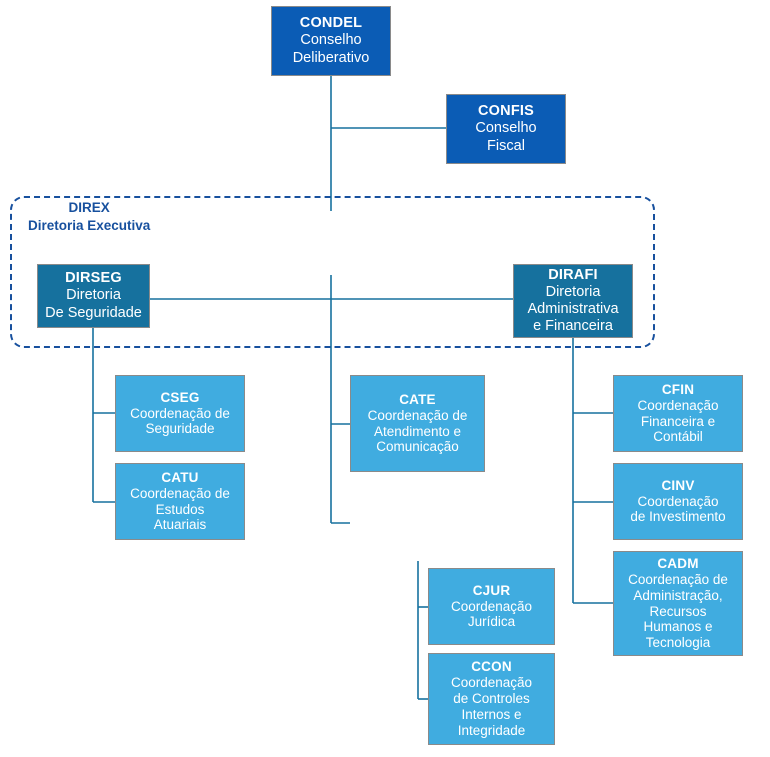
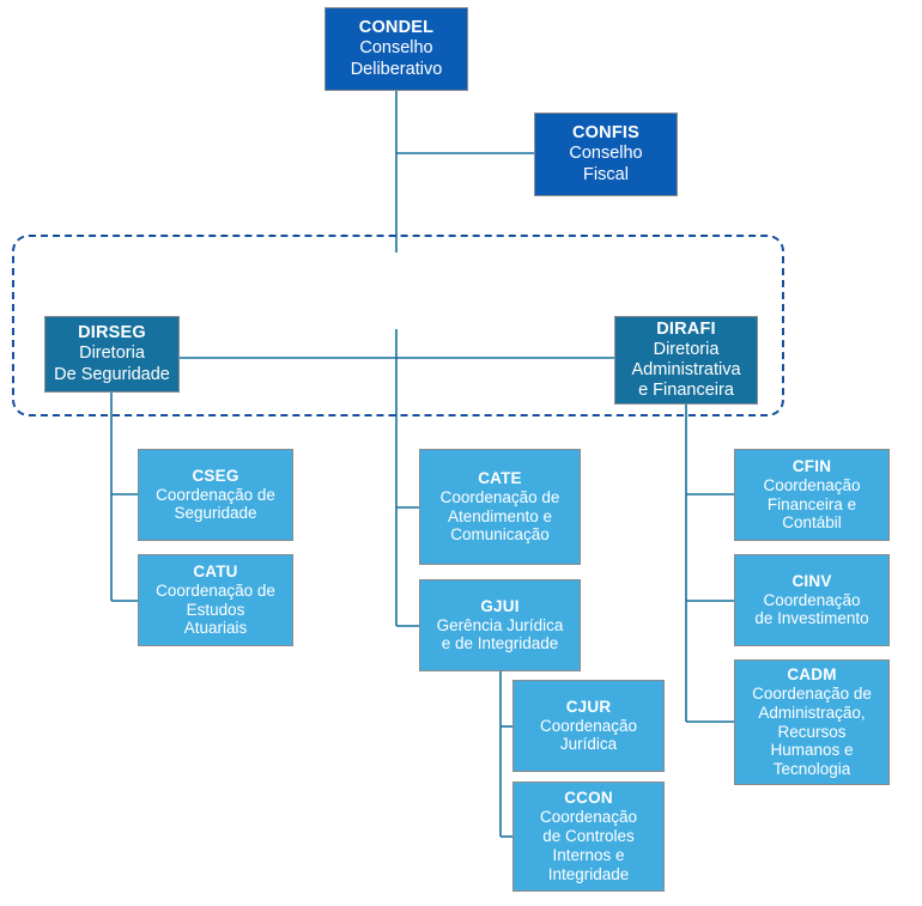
- DIREX
- Diretoria Executiva
  CONDEL
  Conselho
  Deliberativo
  CONFIS
  Conselho
  Fiscal
  DIRSEG
  Diretoria
  De Seguridade
  DIRAFI
  Diretoria
  Administrativa
  e Financeira
  CSEG
  Coordenação de
  Seguridade
  CATU
  Coordenação de
  Estudos
  Atuariais
  CATE
  Coordenação de
  Atendimento e
  Comunicação
+ GJUI
+ Gerência Jurídica
+ e de Integridade
  CJUR
  Coordenação
  Jurídica
  CCON
  Coordenação
  de Controles
  Internos e
  Integridade
  CFIN
  Coordenação
  Financeira e
  Contábil
  CINV
  Coordenação
  de Investimento
  CADM
  Coordenação de
  Administração,
  Recursos
  Humanos e
  Tecnologia
